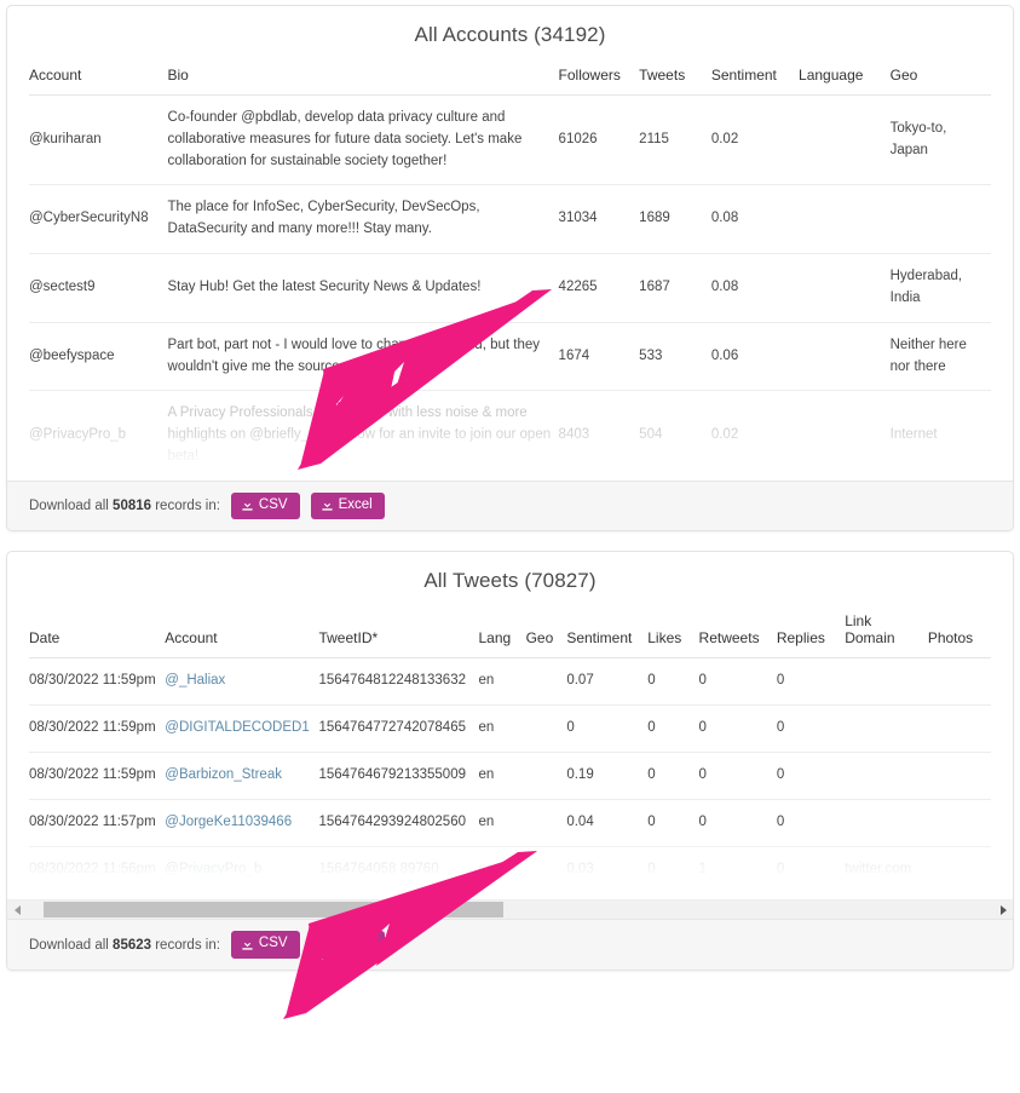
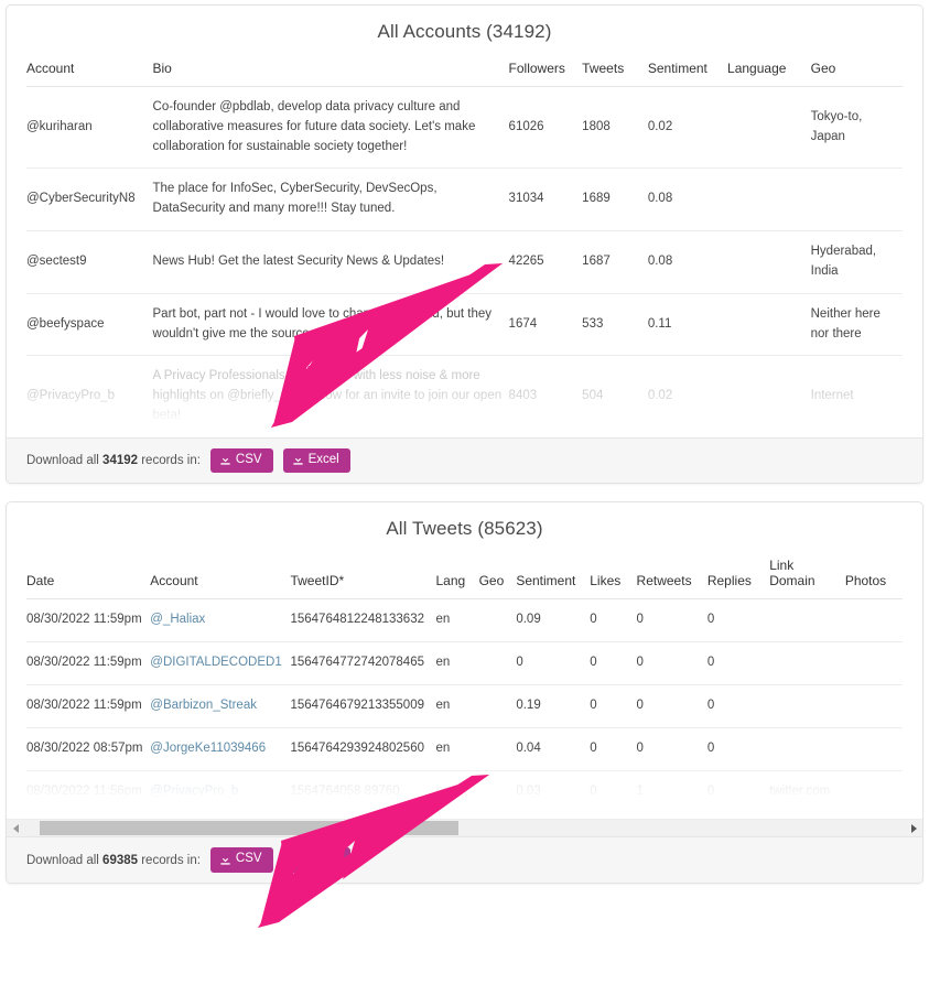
  All Accounts (34192)
  Account	Bio	Followers	Tweets	Sentiment	Language	Geo
- @kuriharan	Co-founder @pbdlab, develop data privacy culture and collaborative measures for future data society. Let's make collaboration for sustainable society together!	61026	2115	0.02		Tokyo-to, Japan
+ @kuriharan	Co-founder @pbdlab, develop data privacy culture and collaborative measures for future data society. Let's make collaboration for sustainable society together!	61026	1808	0.02		Tokyo-to, Japan
- @CyberSecurityN8	The place for InfoSec, CyberSecurity, DevSecOps, DataSecurity and many more!!! Stay many.	31034	1689	0.08
+ @CyberSecurityN8	The place for InfoSec, CyberSecurity, DevSecOps, DataSecurity and many more!!! Stay tuned.	31034	1689	0.08
- @sectest9	Stay Hub! Get the latest Security News & Updates!	42265	1687	0.08		Hyderabad, India
+ @sectest9	News Hub! Get the latest Security News & Updates!	42265	1687	0.08		Hyderabad, India
- @beefyspace	Part bot, part not - I would love to chd, but they wouldn't give me the sourc	1674	533	0.06		Neither here nor there
+ @beefyspace	Part bot, part not - I would love to chd, but they wouldn't give me the sourc	1674	533	0.11		Neither here nor there
- Download all 50816 records in:
+ Download all 34192 records in:
  CSV
  Excel
- All Tweets (70827)
+ All Tweets (85623)
  Date	Account	TweetID*	Lang	Geo	Sentiment	Likes	Retweets	Replies	LinkDomain	Photos
- 08/30/2022 11:59pm	@_Haliax	1564764812248133632	en		0.07	0	0	0
+ 08/30/2022 11:59pm	@_Haliax	1564764812248133632	en		0.09	0	0	0
  08/30/2022 11:59pm	@DIGITALDECODED1	1564764772742078465	en		0	0	0	0
  08/30/2022 11:59pm	@Barbizon_Streak	1564764679213355009	en		0.19	0	0	0
- 08/30/2022 11:57pm	@JorgeKe11039466	1564764293924802560	en		0.04	0	0	0
+ 08/30/2022 08:57pm	@JorgeKe11039466	1564764293924802560	en		0.04	0	0	0
- Download all 85623 records in:
+ Download all 69385 records in:
  CSV
